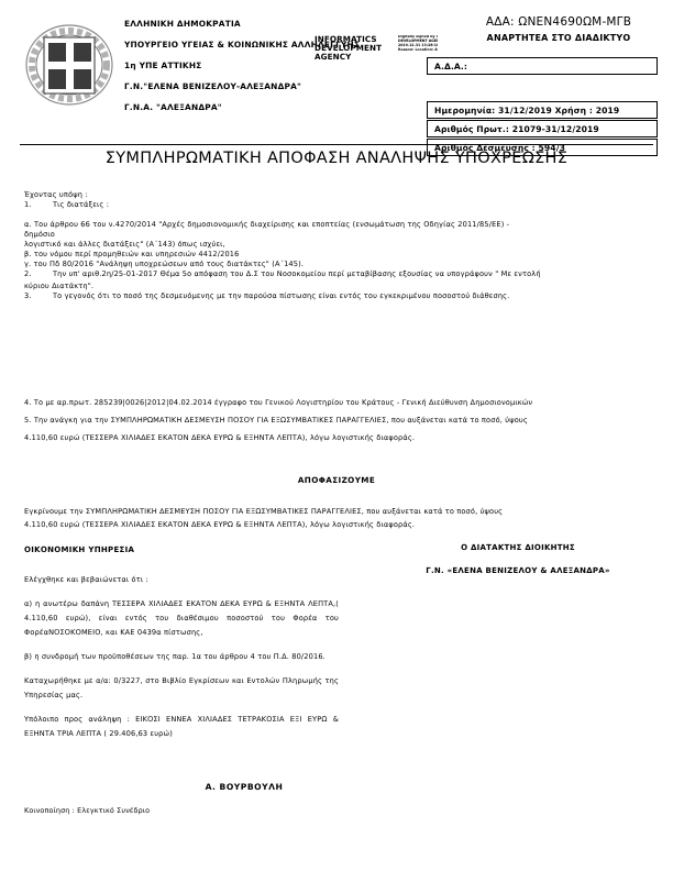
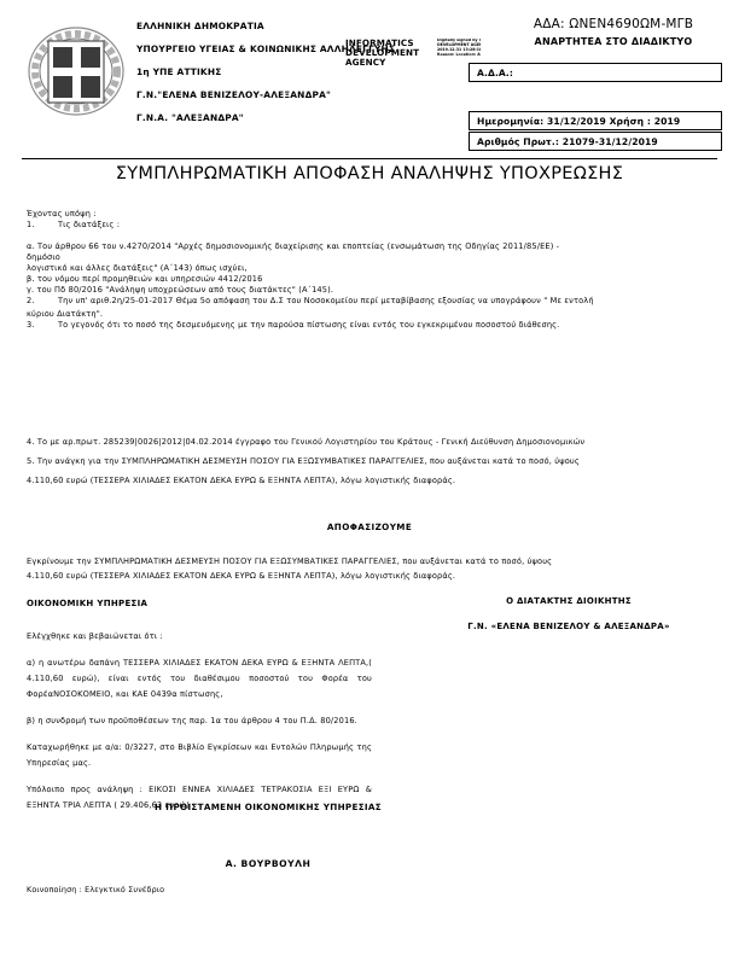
  ΕΛΛΗΝΙΚΗ ΔΗΜΟΚΡΑΤΙΑ
  ΥΠΟΥΡΓΕΙΟ ΥΓΕΙΑΣ & ΚΟΙΝΩΝΙΚΗΣ ΑΛΛΗΛΕΓΓΥΗΣ
  1η ΥΠΕ ΑΤΤΙΚΗΣ
  Γ.Ν."ΕΛΕΝΑ ΒΕΝΙΖΕΛΟΥ-ΑΛΕΞΑΝΔΡΑ"
  Γ.Ν.Α. "ΑΛΕΞΑΝΔΡΑ"
  INFORMATICS DEVELOPMENT AGENCY
  ΑΔΑ: ΩΝΕΝ4690ΩΜ-ΜΓΒ
  ΑΝΑΡΤΗΤΕΑ ΣΤΟ ΔΙΑΔΙΚΤΥΟ
  Α.Δ.Α.:
  Ημερομηνία: 31/12/2019 Χρήση : 2019
  Αριθμός Πρωτ.: 21079-31/12/2019
- Αριθμός Δέσμευσης : 594/3
  ΣΥΜΠΛΗΡΩΜΑΤΙΚΗ ΑΠΟΦΑΣΗ ΑΝΑΛΗΨΗΣ ΥΠΟΧΡΕΩΣΗΣ
  Έχοντας υπόψη :
  1.
  Τις διατάξεις :
  α. Του άρθρου 66 του ν.4270/2014 "Αρχές δημοσιονομικής διαχείρισης και εποπτείας (ενσωμάτωση της Οδηγίας 2011/85/ΕΕ) -
  δημόσιο
  λογιστικό και άλλες διατάξεις" (Α΄143) όπως ισχύει,
  β. του νόμου περί προμηθειών και υπηρεσιών 4412/2016
  γ. του Πδ 80/2016 "Ανάληψη υποχρεώσεων από τους διατάκτες" (Α΄145).
  2.
  Την υπ' αριθ.2η/25-01-2017 Θέμα 5ο απόφαση του Δ.Σ του Νοσοκομείου περί μεταβίβασης εξουσίας να υπογράφουν " Με εντολή
  κύριου Διατάκτη".
  3.
  Το γεγονός ότι το ποσό της δεσμευόμενης με την παρούσα πίστωσης είναι εντός του εγκεκριμένου ποσοστού διάθεσης.
  4. Το με αρ.πρωτ. 285239|0026|2012|04.02.2014 έγγραφο του Γενικού Λογιστηρίου του Κράτους - Γενική Διεύθυνση Δημοσιονομικών
  5. Την ανάγκη για την ΣΥΜΠΛΗΡΩΜΑΤΙΚΗ ΔΕΣΜΕΥΣΗ ΠΟΣΟΥ ΓΙΑ ΕΞΩΣΥΜΒΑΤΙΚΕΣ ΠΑΡΑΓΓΕΛΙΕΣ, που αυξάνεται κατά το ποσό, ύψους
  4.110,60 ευρώ (ΤΕΣΣΕΡΑ ΧΙΛΙΑΔΕΣ ΕΚΑΤΟΝ ΔΕΚΑ ΕΥΡΩ & ΕΞΗΝΤΑ ΛΕΠΤΑ), λόγω λογιστικής διαφοράς.
  ΑΠΟΦΑΣΙΖΟΥΜΕ
  Εγκρίνουμε την ΣΥΜΠΛΗΡΩΜΑΤΙΚΗ ΔΕΣΜΕΥΣΗ ΠΟΣΟΥ ΓΙΑ ΕΞΩΣΥΜΒΑΤΙΚΕΣ ΠΑΡΑΓΓΕΛΙΕΣ, που αυξάνεται κατά το ποσό, ύψους
  4.110,60 ευρώ (ΤΕΣΣΕΡΑ ΧΙΛΙΑΔΕΣ ΕΚΑΤΟΝ ΔΕΚΑ ΕΥΡΩ & ΕΞΗΝΤΑ ΛΕΠΤΑ), λόγω λογιστικής διαφοράς.
  ΟΙΚΟΝΟΜΙΚΗ ΥΠΗΡΕΣΙΑ
  Ελέγχθηκε και βεβαιώνεται ότι :
  α) η ανωτέρω δαπάνη ΤΕΣΣΕΡΑ ΧΙΛΙΑΔΕΣ ΕΚΑΤΟΝ ΔΕΚΑ ΕΥΡΩ & ΕΞΗΝΤΑ ΛΕΠΤΑ,( 4.110,60 ευρώ), είναι εντός του διαθέσιμου ποσοστού του Φορέα του ΦορέαΝΟΣΟΚΟΜΕΙΟ, και ΚΑΕ 0439α πίστωσης,
  β) η συνδρομή των προϋποθέσεων της παρ. 1α του άρθρου 4 του Π.Δ. 80/2016.
  Καταχωρήθηκε με α/α: 0/3227, στο Βιβλίο Εγκρίσεων και Εντολών Πληρωμής της Υπηρεσίας μας.
  Υπόλοιπο προς ανάληψη : ΕΙΚΟΣΙ ΕΝΝΕΑ ΧΙΛΙΑΔΕΣ ΤΕΤΡΑΚΟΣΙΑ ΕΞΙ ΕΥΡΩ & ΕΞΗΝΤΑ ΤΡΙΑ ΛΕΠΤΑ ( 29.406,63 ευρώ)
  Ο ΔΙΑΤΑΚΤΗΣ ΔΙΟΙΚΗΤΗΣ
  Γ.Ν. «ΕΛΕΝΑ ΒΕΝΙΖΕΛΟΥ & ΑΛΕΞΑΝΔΡΑ»
+ Η ΠΡΟΙΣΤΑΜΕΝΗ ΟΙΚΟΝΟΜΙΚΗΣ ΥΠΗΡΕΣΙΑΣ
  Α. ΒΟΥΡΒΟΥΛΗ
  Κοινοποίηση : Ελεγκτικό Συνέδριο
